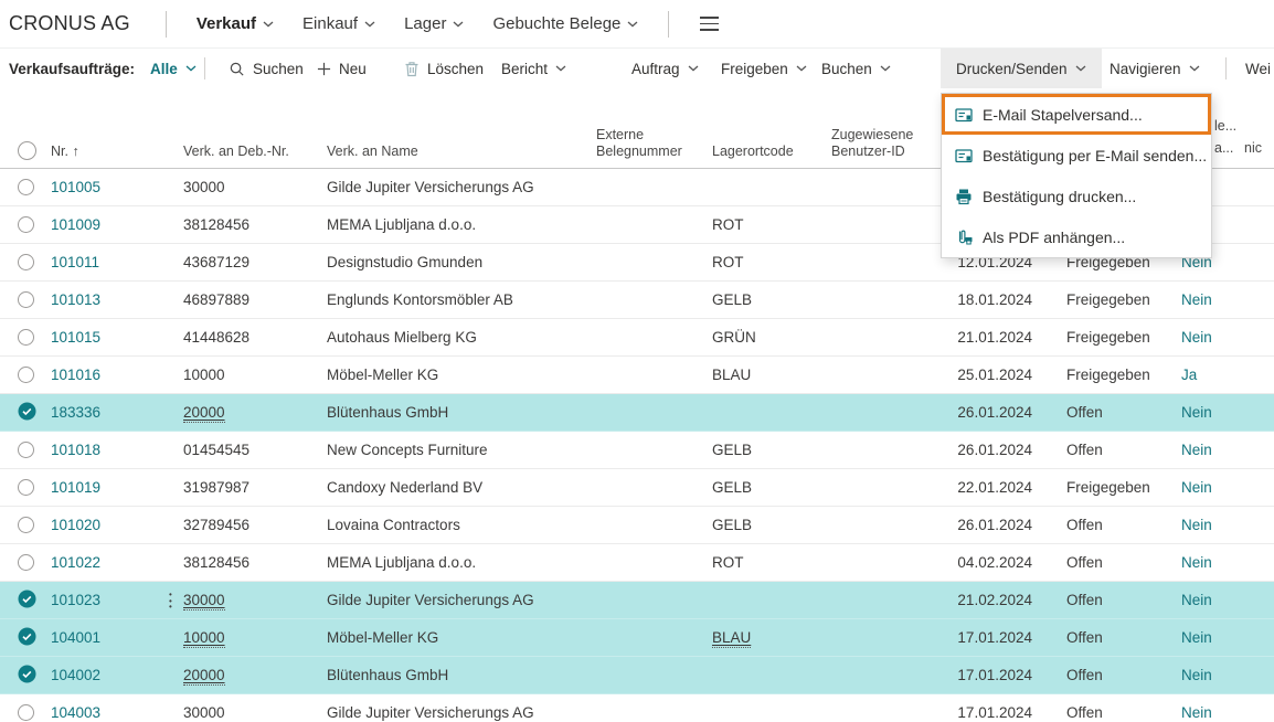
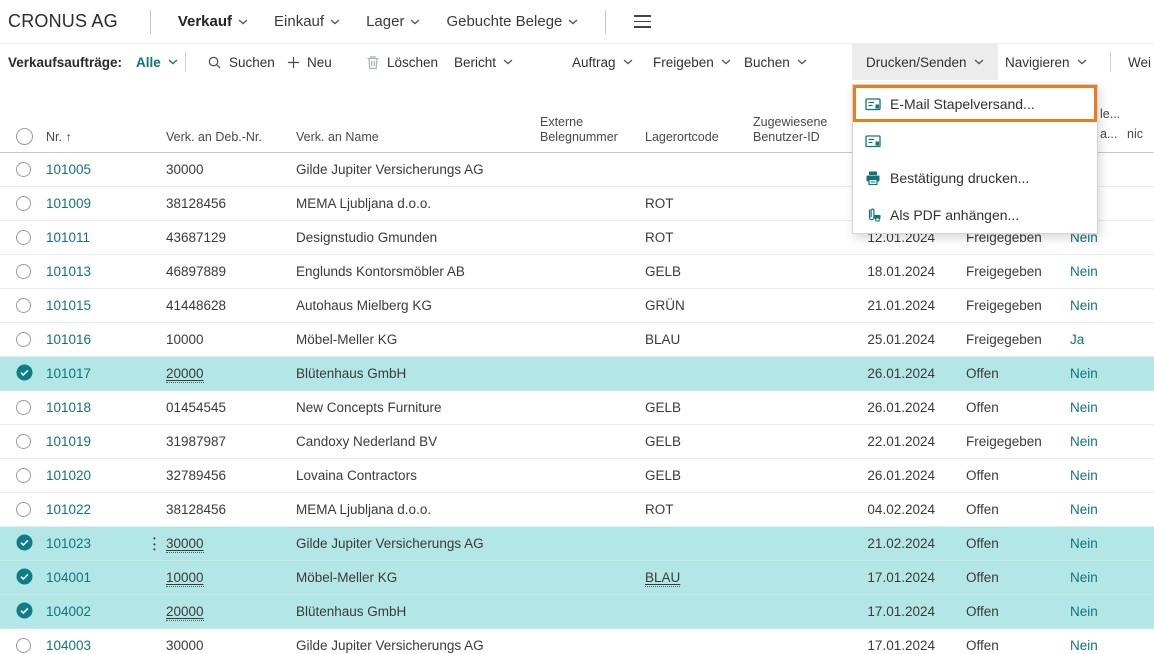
  CRONUS AG
  Verkauf
  Einkauf
  Lager
  Gebuchte Belege
  Verkaufsaufträge:
  Alle
  Suchen
  Neu
  Löschen
  Bericht
  Auftrag
  Freigeben
  Buchen
  Drucken/Senden
  Navigieren
  Wei
  Nr. ↑
  Verk. an Deb.-Nr.
  Verk. an Name
  Externe
  Belegnummer
  Lagerortcode
  Zugewiesene
  Benutzer-ID
  le...
  a...
  nic
  101005
  30000
  Gilde Jupiter Versicherungs AG
  101009
  38128456
  MEMA Ljubljana d.o.o.
  ROT
  101011
  43687129
  Designstudio Gmunden
  ROT
  12.01.2024
  Freigegeben
  Nein
  101013
  46897889
  Englunds Kontorsmöbler AB
  GELB
  18.01.2024
  Freigegeben
  Nein
  101015
  41448628
  Autohaus Mielberg KG
  GRÜN
  21.01.2024
  Freigegeben
  Nein
  101016
  10000
  Möbel-Meller KG
  BLAU
  25.01.2024
  Freigegeben
  Ja
- 183336
+ 101017
  20000
  Blütenhaus GmbH
  26.01.2024
  Offen
  Nein
  101018
  01454545
  New Concepts Furniture
  GELB
  26.01.2024
  Offen
  Nein
  101019
  31987987
  Candoxy Nederland BV
  GELB
  22.01.2024
  Freigegeben
  Nein
  101020
  32789456
  Lovaina Contractors
  GELB
  26.01.2024
  Offen
  Nein
  101022
  38128456
  MEMA Ljubljana d.o.o.
  ROT
  04.02.2024
  Offen
  Nein
  101023
  30000
  Gilde Jupiter Versicherungs AG
  21.02.2024
  Offen
  Nein
  •
  •
  •
  104001
  10000
  Möbel-Meller KG
  BLAU
  17.01.2024
  Offen
  Nein
  104002
  20000
  Blütenhaus GmbH
  17.01.2024
  Offen
  Nein
  104003
  30000
  Gilde Jupiter Versicherungs AG
  17.01.2024
  Offen
  Nein
  E-Mail Stapelversand...
- Bestätigung per E-Mail senden...
  Bestätigung drucken...
  Als PDF anhängen...
